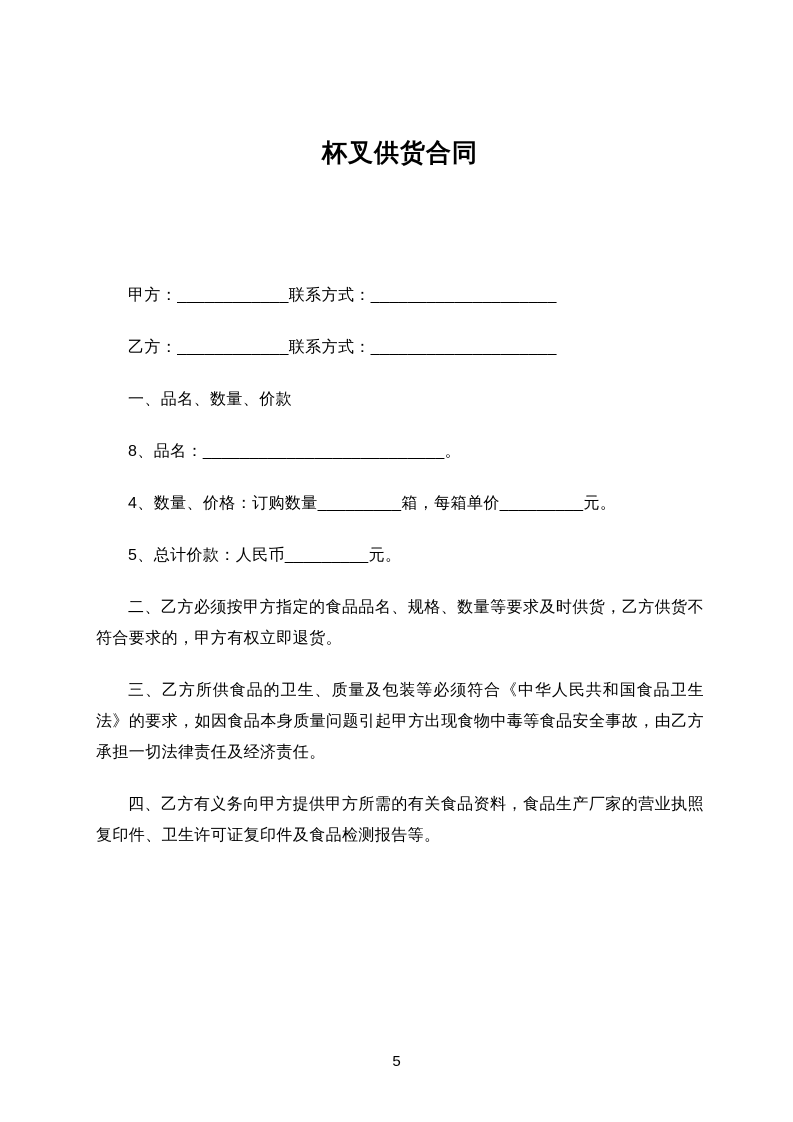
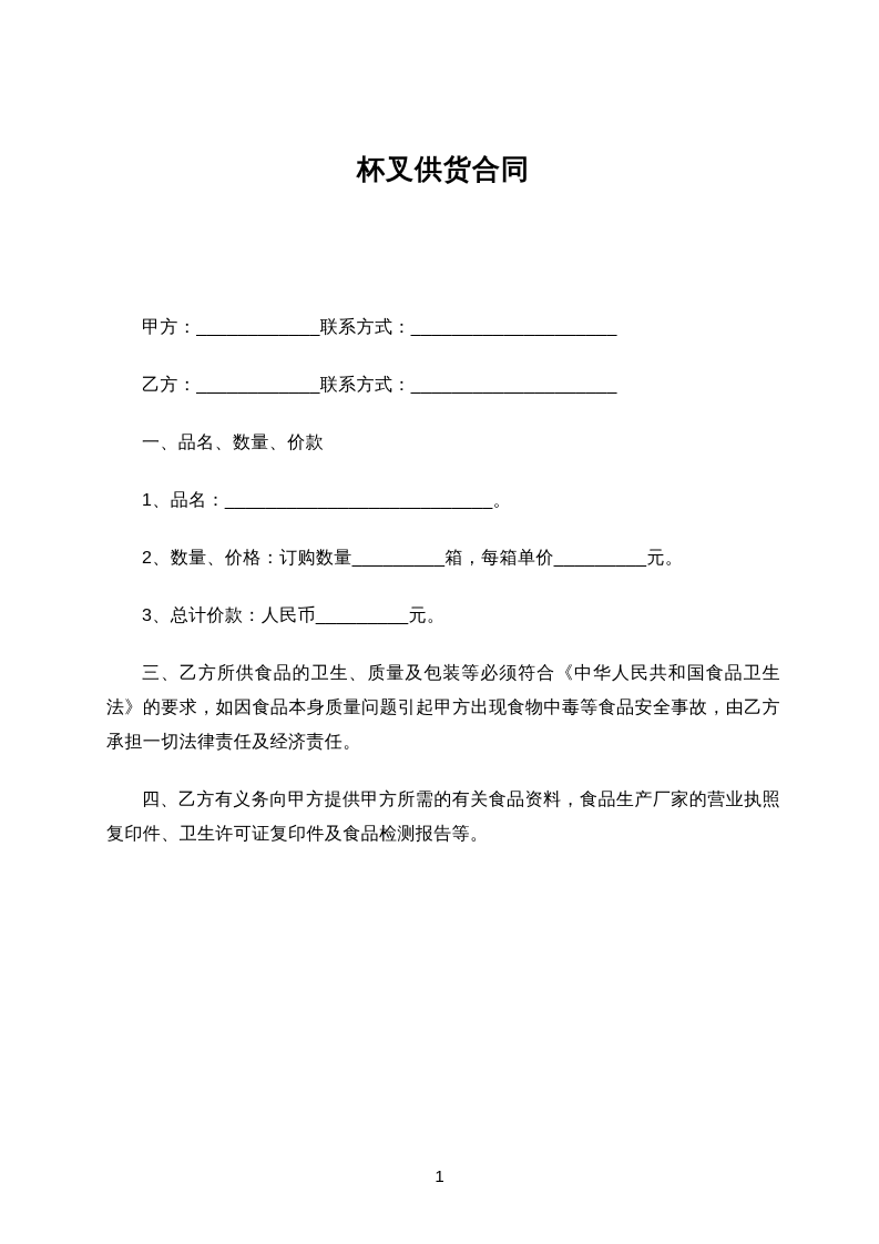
  杯叉供货合同
  甲方：____________联系方式：____________________
  乙方：____________联系方式：____________________
  一、品名、数量、价款
- 8、品名：__________________________。
+ 1、品名：__________________________。
- 4、数量、价格：订购数量_________箱，每箱单价_________元。
+ 2、数量、价格：订购数量_________箱，每箱单价_________元。
- 5、总计价款：人民币_________元。
+ 3、总计价款：人民币_________元。
- 二、乙方必须按甲方指定的食品品名、规格、数量等要求及时供货，乙方供货不符合要求的，甲方有权立即退货。
  三、乙方所供食品的卫生、质量及包装等必须符合《中华人民共和国食品卫生法》的要求，如因食品本身质量问题引起甲方出现食物中毒等食品安全事故，由乙方承担一切法律责任及经济责任。
  四、乙方有义务向甲方提供甲方所需的有关食品资料，食品生产厂家的营业执照复印件、卫生许可证复印件及食品检测报告等。
- 5
+ 1
